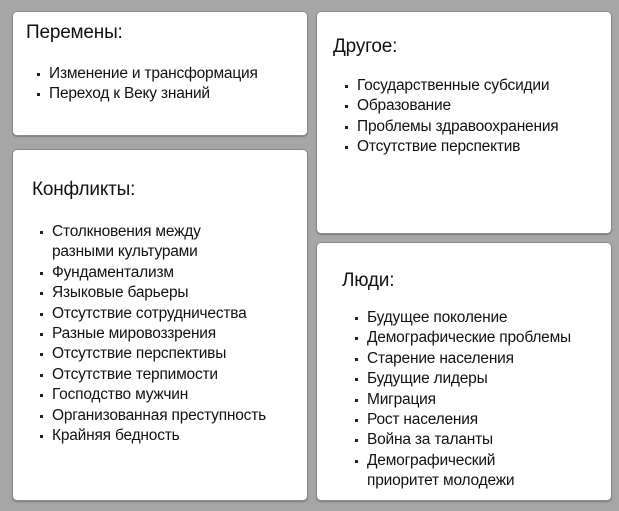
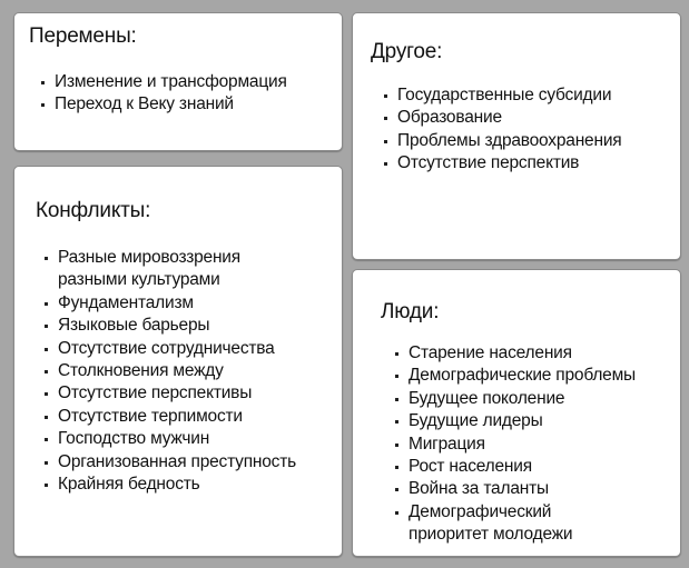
  Перемены:
  Изменение и трансформация
  Переход к Веку знаний
  Другое:
  Государственные субсидии
  Образование
  Проблемы здравоохранения
  Отсутствие перспектив
  Конфликты:
- Столкновения между
+ Разные мировоззрения
  разными культурами
  Фундаментализм
  Языковые барьеры
  Отсутствие сотрудничества
- Разные мировоззрения
+ Столкновения между
  Отсутствие перспективы
  Отсутствие терпимости
  Господство мужчин
  Организованная преступность
  Крайняя бедность
  Люди:
- Будущее поколение
+ Старение населения
  Демографические проблемы
- Старение населения
+ Будущее поколение
  Будущие лидеры
  Миграция
  Рост населения
  Война за таланты
  Демографический
  приоритет молодежи
